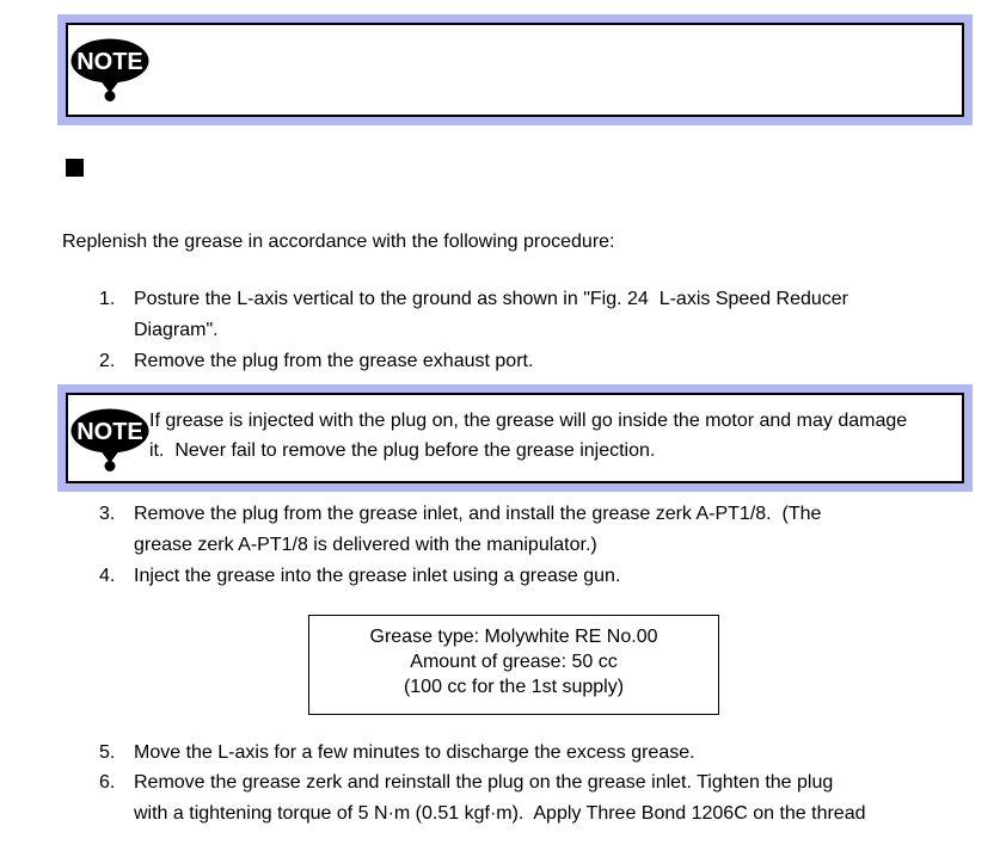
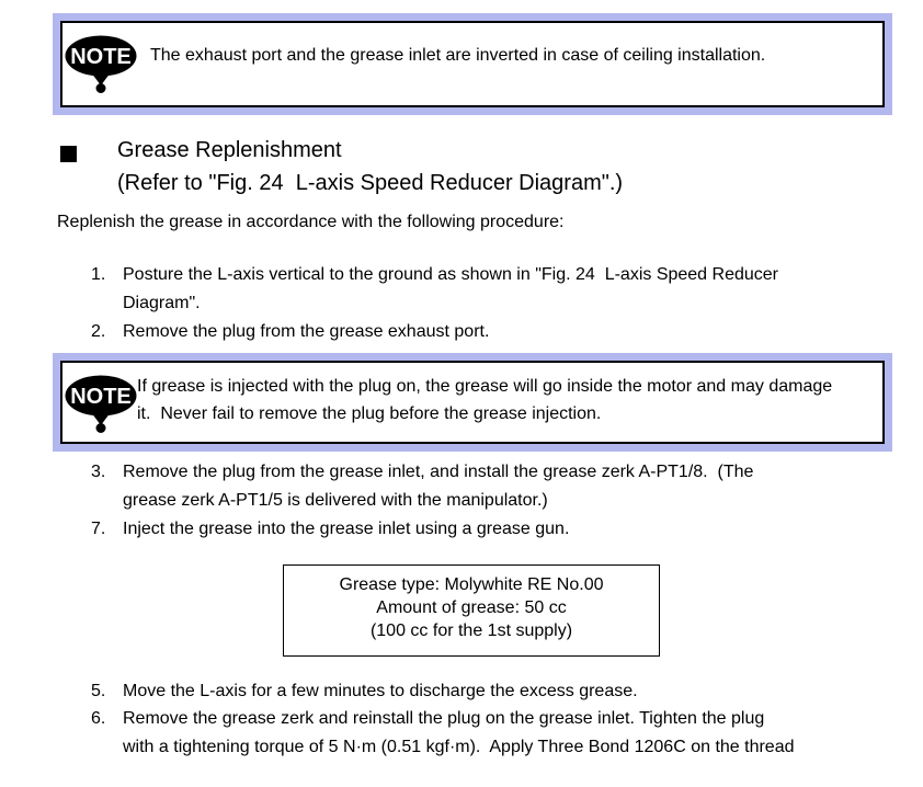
  NOTE
+ The exhaust port and the grease inlet are inverted in case of ceiling installation.
+ Grease Replenishment
+ (Refer to "Fig. 24 L-axis Speed Reducer Diagram".)
  Replenish the grease in accordance with the following procedure:
  1.
  Posture the L-axis vertical to the ground as shown in "Fig. 24 L-axis Speed Reducer
  Diagram".
  2.
  Remove the plug from the grease exhaust port.
  NOTE
  If grease is injected with the plug on, the grease will go inside the motor and may damage
  it. Never fail to remove the plug before the grease injection.
  3.
  Remove the plug from the grease inlet, and install the grease zerk A-PT1/8. (The
- grease zerk A-PT1/8 is delivered with the manipulator.)
+ grease zerk A-PT1/5 is delivered with the manipulator.)
- 4.
+ 7.
  Inject the grease into the grease inlet using a grease gun.
  Grease type: Molywhite RE No.00
  Amount of grease: 50 cc
  (100 cc for the 1st supply)
  5.
  Move the L-axis for a few minutes to discharge the excess grease.
  6.
  Remove the grease zerk and reinstall the plug on the grease inlet. Tighten the plug
  with a tightening torque of 5 N·m (0.51 kgf·m). Apply Three Bond 1206C on the thread
